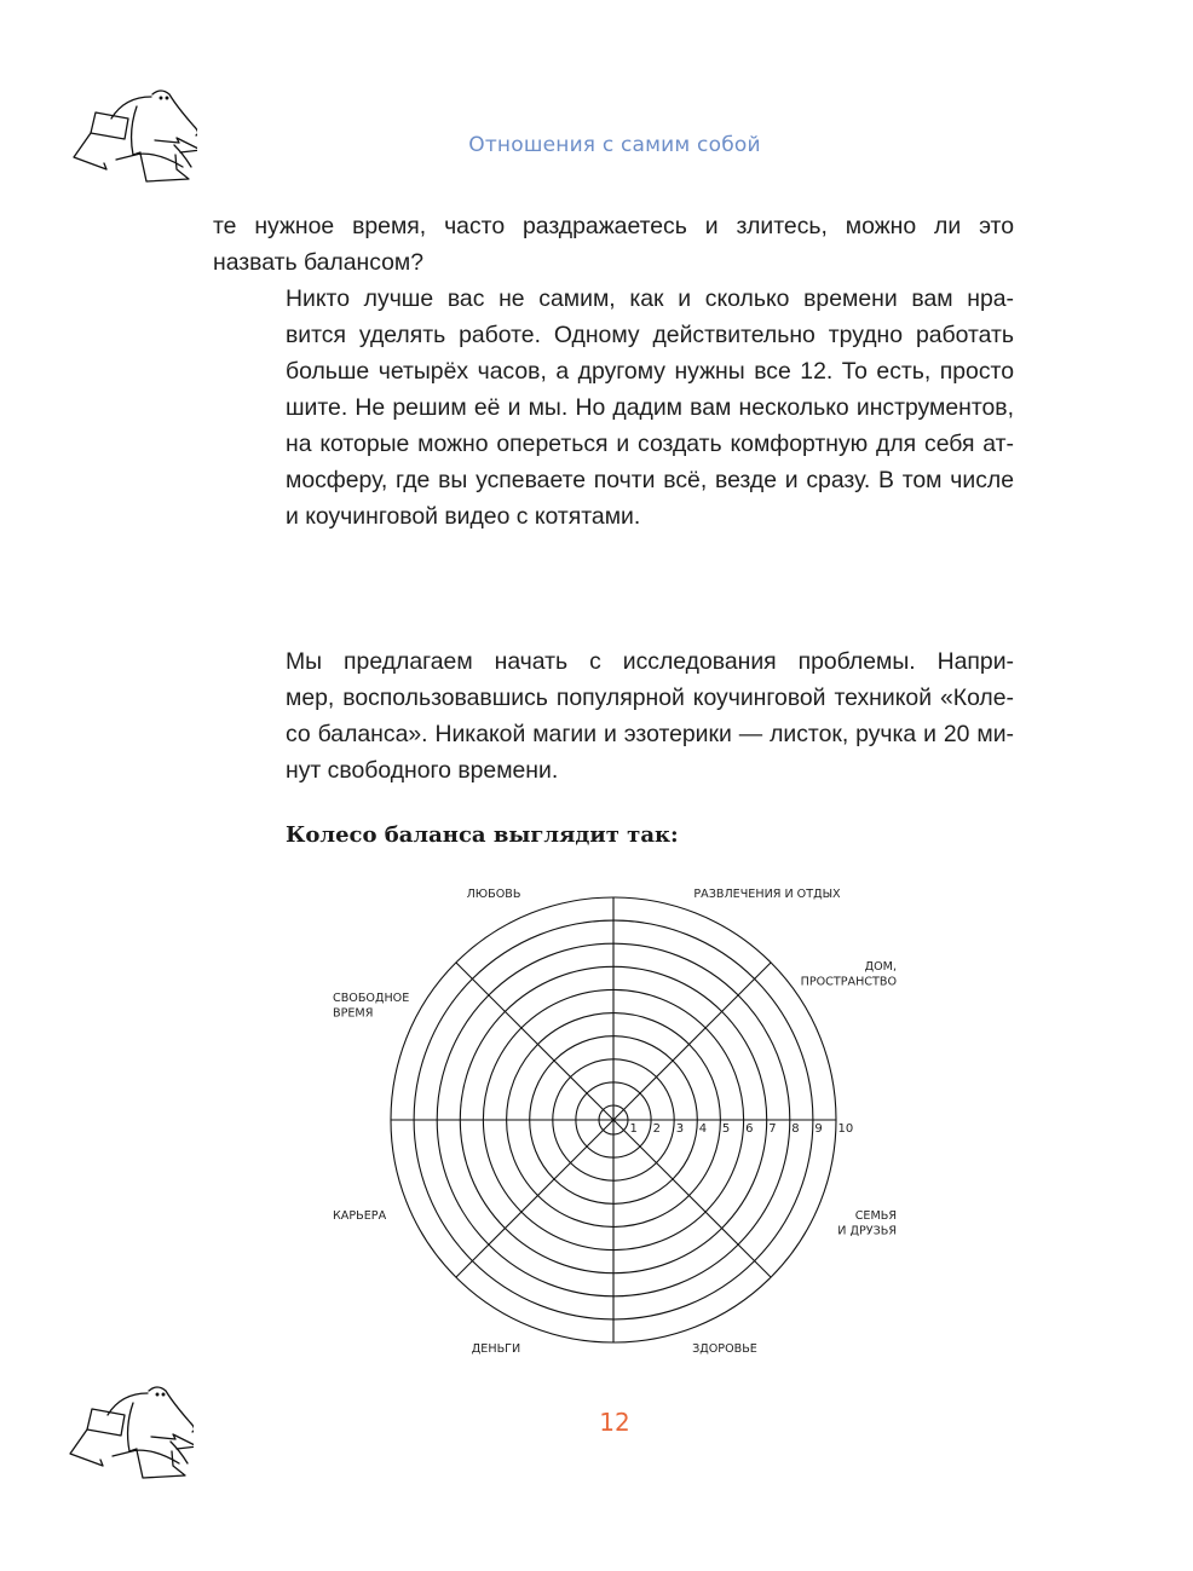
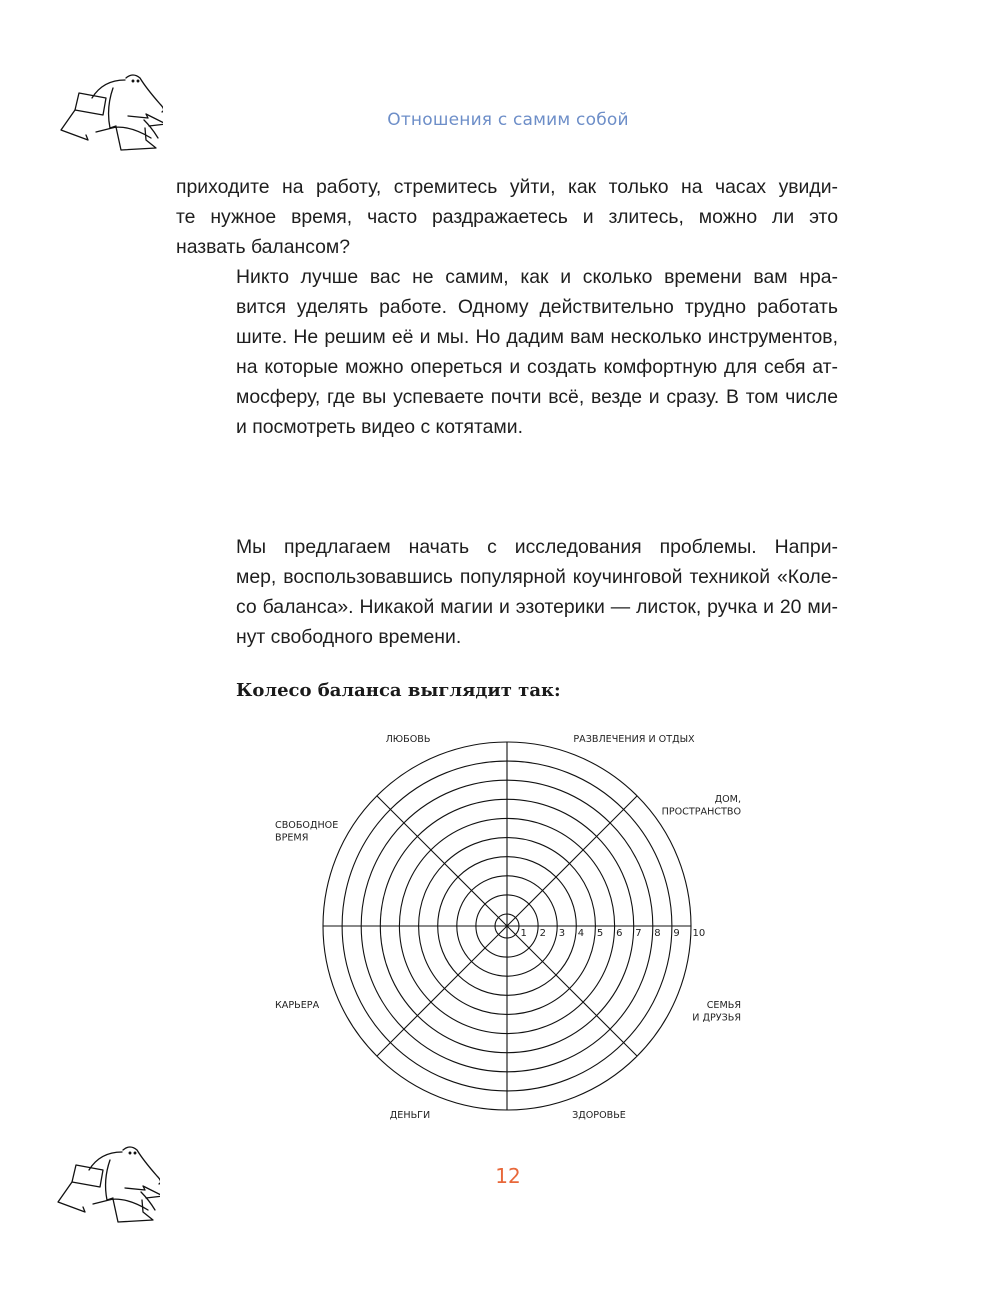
  Отношения с самим собой
+ приходите на работу, стремитесь уйти, как только на часах увиди-
  те нужное время, часто раздражаетесь и злитесь, можно ли это
  назвать балансом?
  Никто лучше вас не самим, как и сколько времени вам нра-
  вится уделять работе. Одному действительно трудно работать
- больше четырёх часов, а другому нужны все 12. То есть, просто
  шите. Не решим её и мы. Но дадим вам несколько инструментов,
  на которые можно опереться и создать комфортную для себя ат-
  мосферу, где вы успеваете почти всё, везде и сразу. В том числе
- и коучинговой видео с котятами.
+ и посмотреть видео с котятами.
  Мы предлагаем начать с исследования проблемы. Напри-
  мер, воспользовавшись популярной коучинговой техникой «Коле-
  со баланса». Никакой магии и эзотерики — листок, ручка и 20 ми-
  нут свободного времени.
  Колесо баланса выглядит так:
  1
  2
  3
  4
  5
  6
  7
  8
  9
  10
  ЛЮБОВЬ
  РАЗВЛЕЧЕНИЯ И ОТДЫХ
  ДОМ, ПРОСТРАНСТВО
  СЕМЬЯ И ДРУЗЬЯ
  ЗДОРОВЬЕ
  ДЕНЬГИ
  КАРЬЕРА
  СВОБОДНОЕ ВРЕМЯ
  12
